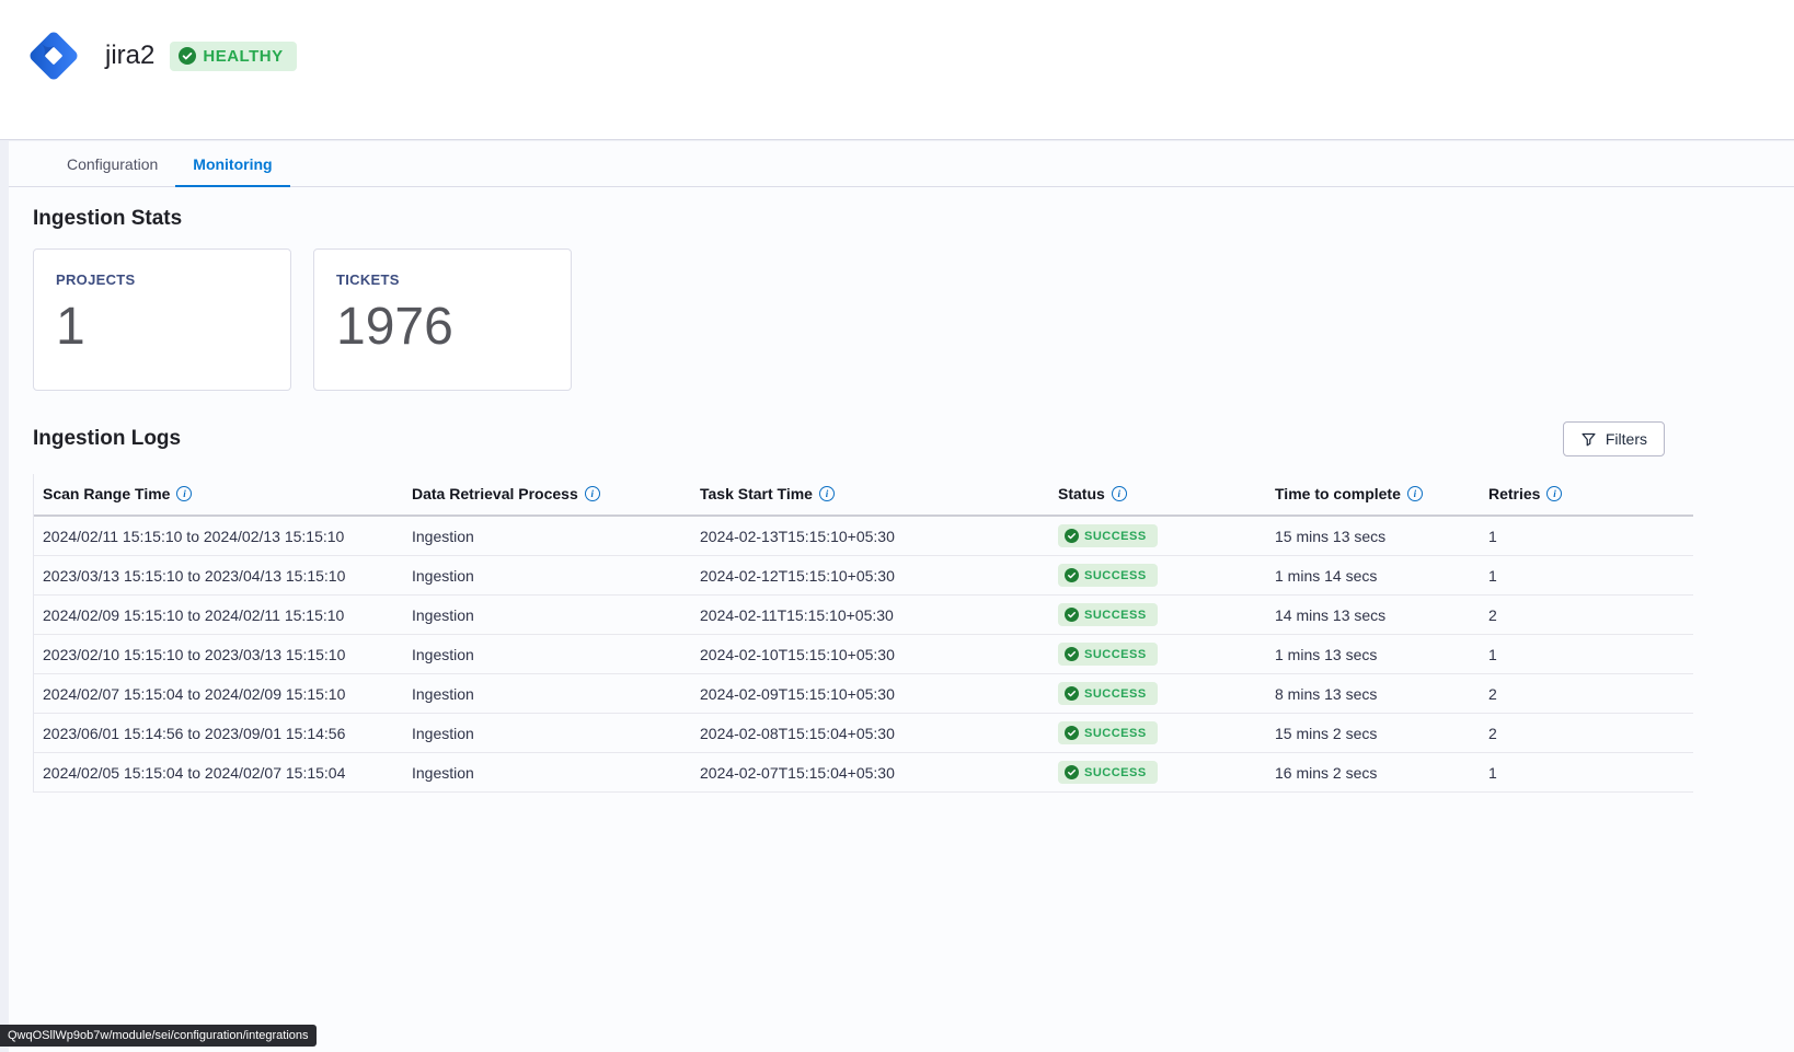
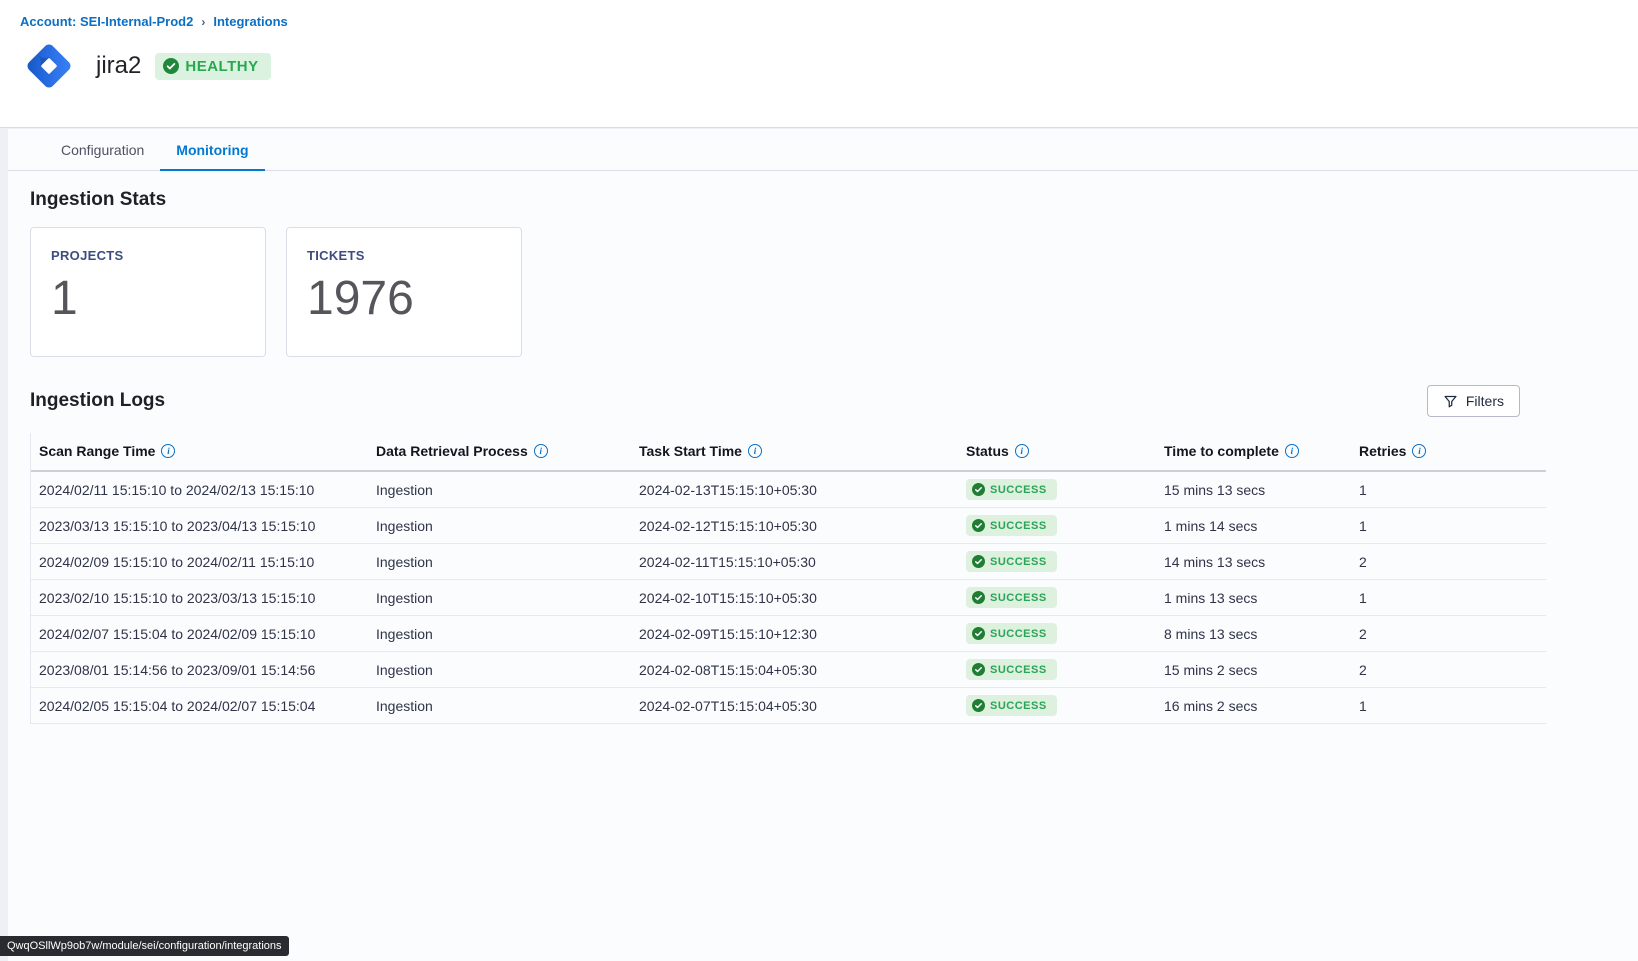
+ Account: SEI-Internal-Prod2
+ ›
+ Integrations
  jira2
  HEALTHY
  Configuration
  Monitoring
  Ingestion Stats
  PROJECTS
  1
  TICKETS
  1976
  Ingestion Logs
  Filters
  Scan Range Time
  i
  Data Retrieval Process
  i
  Task Start Time
  i
  Status
  i
  Time to complete
  i
  Retries
  i
  2024/02/11 15:15:10 to 2024/02/13 15:15:10
  Ingestion
  2024-02-13T15:15:10+05:30
  SUCCESS
  15 mins 13 secs
  1
  2023/03/13 15:15:10 to 2023/04/13 15:15:10
  Ingestion
  2024-02-12T15:15:10+05:30
  SUCCESS
  1 mins 14 secs
  1
  2024/02/09 15:15:10 to 2024/02/11 15:15:10
  Ingestion
  2024-02-11T15:15:10+05:30
  SUCCESS
  14 mins 13 secs
  2
  2023/02/10 15:15:10 to 2023/03/13 15:15:10
  Ingestion
  2024-02-10T15:15:10+05:30
  SUCCESS
  1 mins 13 secs
  1
  2024/02/07 15:15:04 to 2024/02/09 15:15:10
  Ingestion
- 2024-02-09T15:15:10+05:30
+ 2024-02-09T15:15:10+12:30
  SUCCESS
  8 mins 13 secs
  2
- 2023/06/01 15:14:56 to 2023/09/01 15:14:56
+ 2023/08/01 15:14:56 to 2023/09/01 15:14:56
  Ingestion
  2024-02-08T15:15:04+05:30
  SUCCESS
  15 mins 2 secs
  2
  2024/02/05 15:15:04 to 2024/02/07 15:15:04
  Ingestion
  2024-02-07T15:15:04+05:30
  SUCCESS
  16 mins 2 secs
  1
  QwqOSllWp9ob7w/module/sei/configuration/integrations
